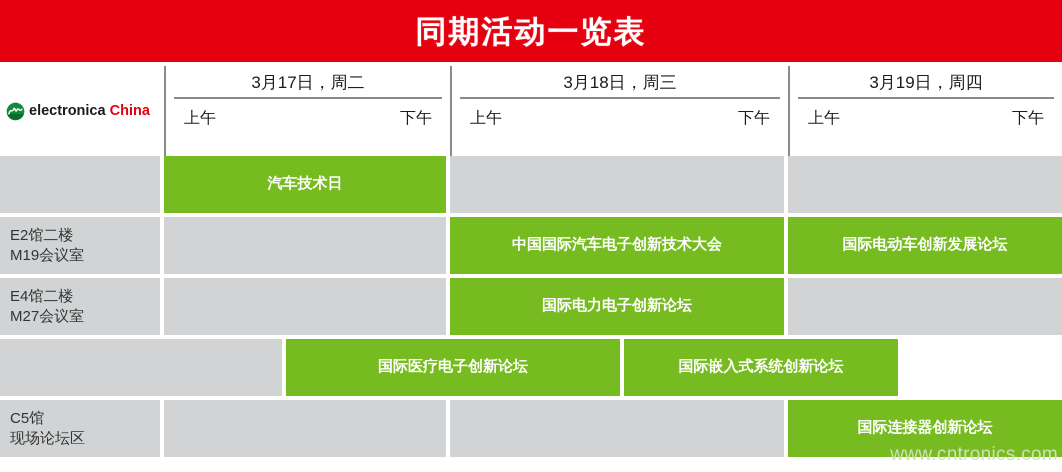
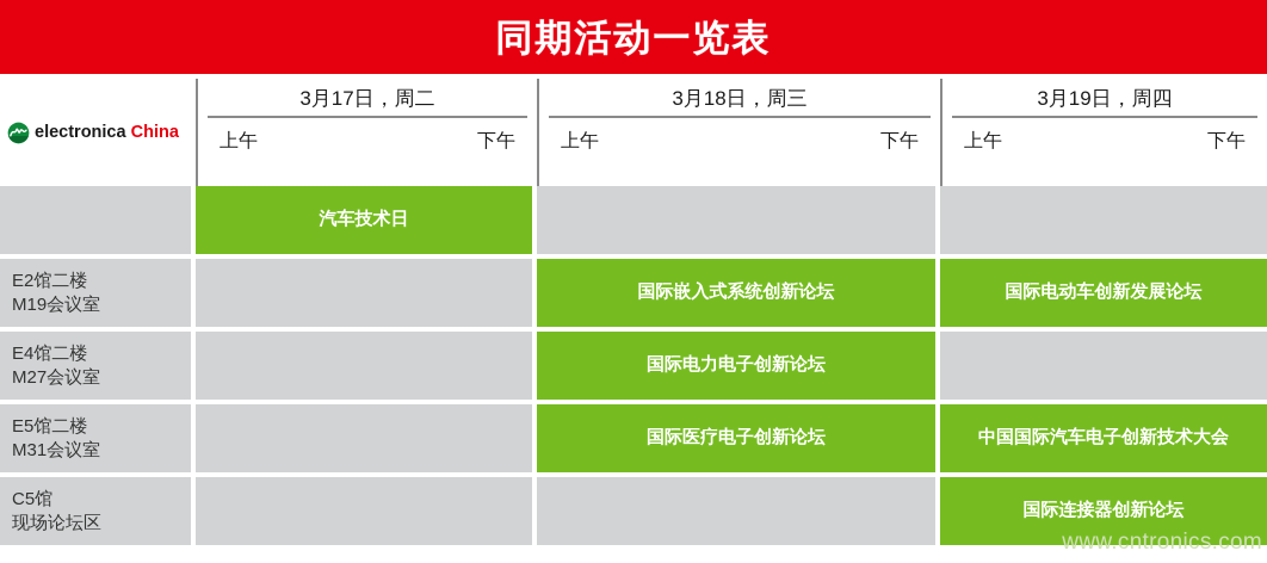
  同期活动一览表
  electronica China
  3月17日，周二
  上午
  下午
  3月18日，周三
  上午
  下午
  3月19日，周四
  上午
  下午
  汽车技术日
  E2馆二楼
  M19会议室
- 中国国际汽车电子创新技术大会
+ 国际嵌入式系统创新论坛
  国际电动车创新发展论坛
  E4馆二楼
  M27会议室
  国际电力电子创新论坛
+ E5馆二楼
+ M31会议室
  国际医疗电子创新论坛
- 国际嵌入式系统创新论坛
+ 中国国际汽车电子创新技术大会
  C5馆
  现场论坛区
  国际连接器创新论坛
  www.cntronics.com
